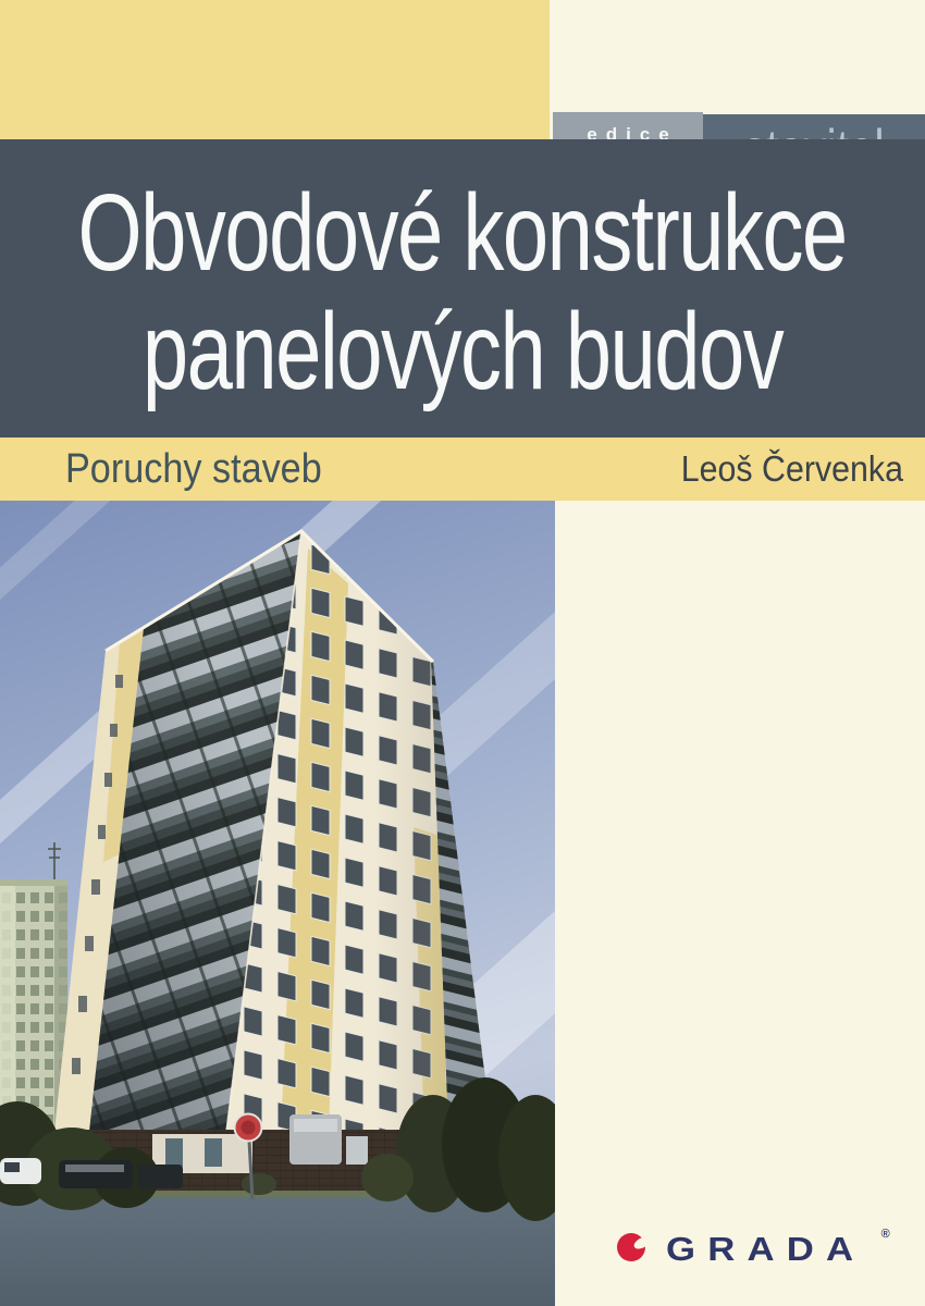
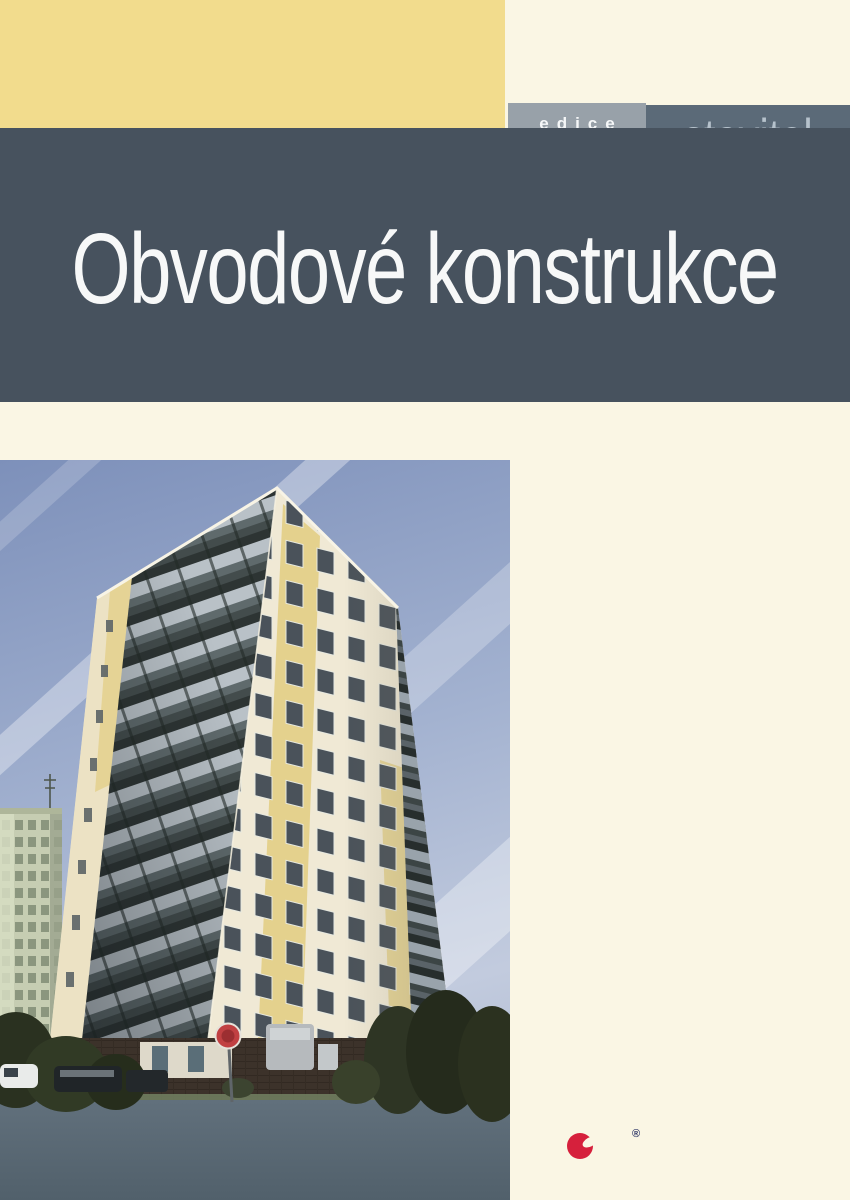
  edice
  Obvodové konstrukce
- panelových budov
- Poruchy staveb
- Leoš Červenka
- GRADA
  ®
